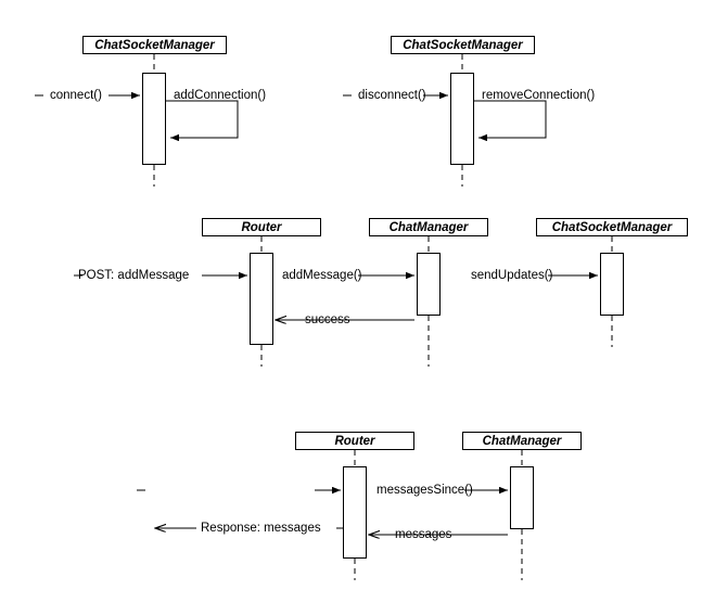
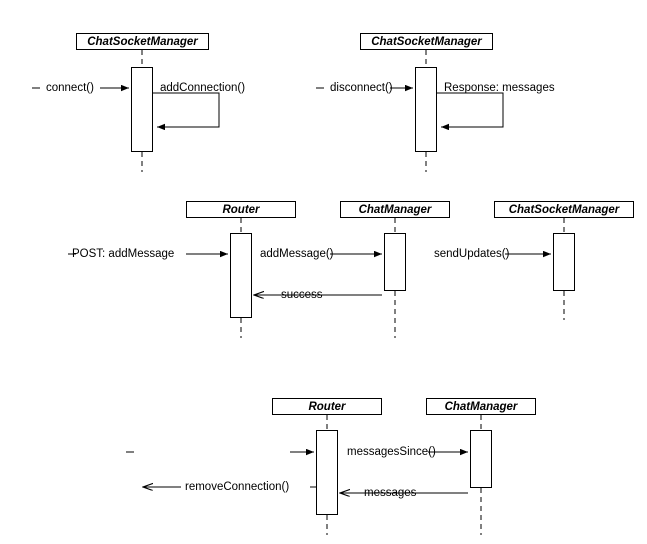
  ChatSocketManager
  connect()
  addConnection()
  ChatSocketManager
  disconnect(
- removeConnection()
+ Response: messages
  Router
  ChatManager
  ChatSocketManager
  OST: addMessage
  addMessage(
  sendUpdates(
  Router
  ChatManager
  messagesSince
- Response: messages
+ removeConnection()
